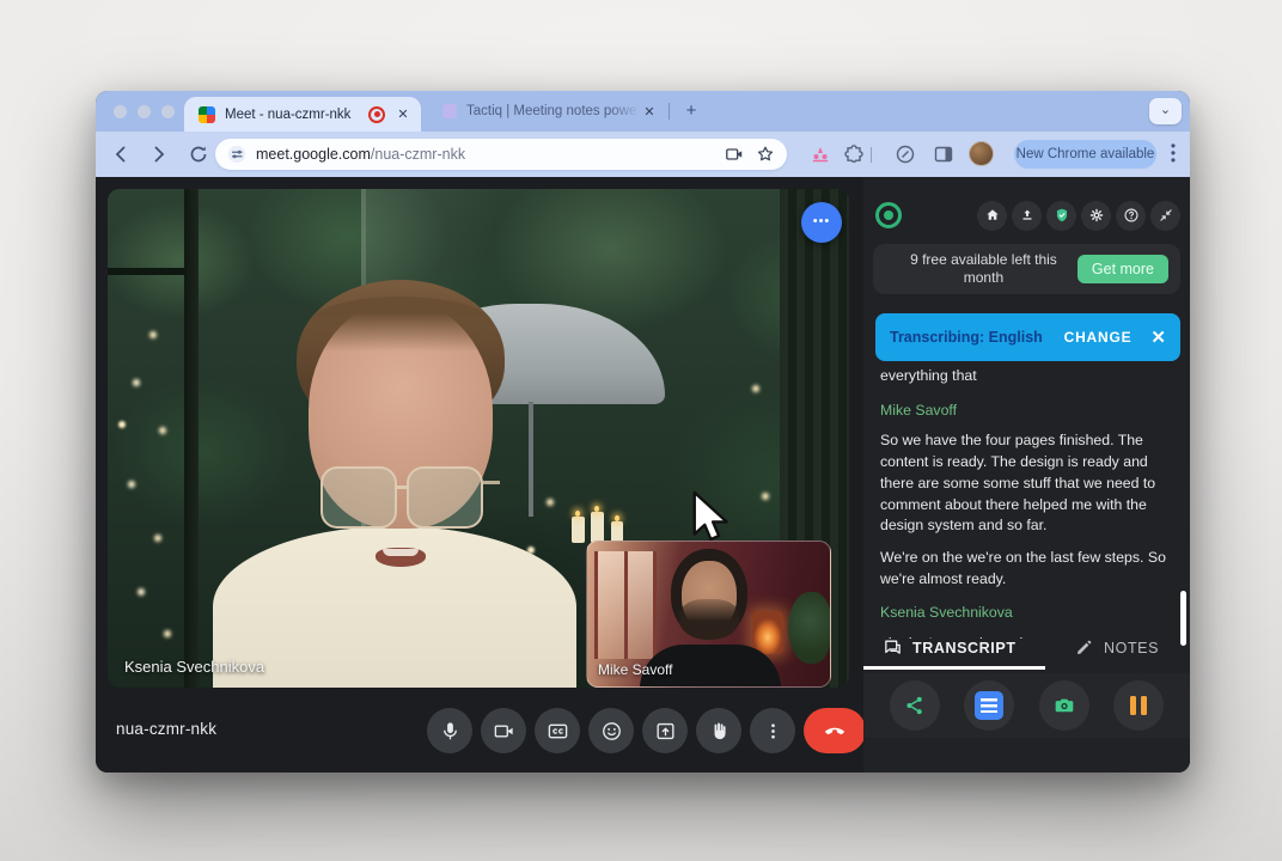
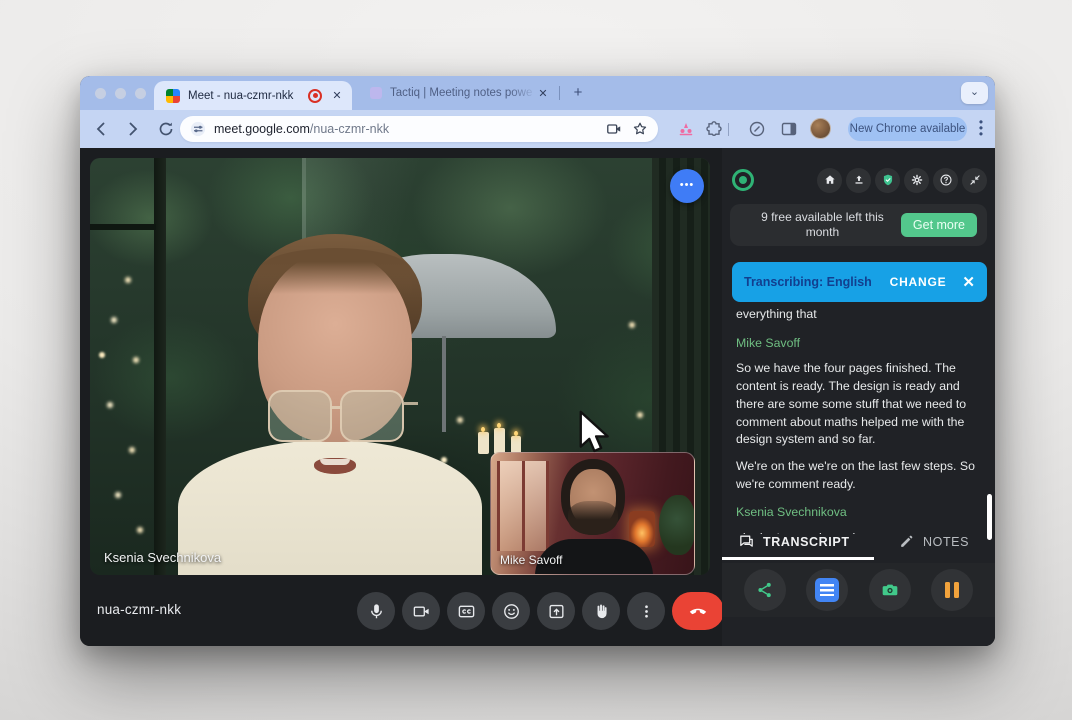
  Meet - nua-czmr-nkk
  ✕
  Tactiq | Meeting notes p
  ✕
  +
  ⌄
  meet.google.com/nua-czmr-nkk
  New Chrome available
  •
  •
  •
  Ksenia Svechnikova
  •••
  Mike Savoff
  nua-czmr-nkk
  9 free available left this month
  Get more
  Transcribing: English
  CHANGE
  ✕
  everything that
  Mike Savoff
- So we have the four pages finished. The content is ready. The design is ready and there are some some stuff that we need to comment about there helped me with the design system and so far.
+ So we have the four pages finished. The content is ready. The design is ready and there are some some stuff that we need to comment about maths helped me with the design system and so far.
- We're on the we're on the last few steps. So we're almost ready.
+ We're on the we're on the last few steps. So we're comment ready.
  Ksenia Svechnikova
  TRANSCRIPT
  NOTES
